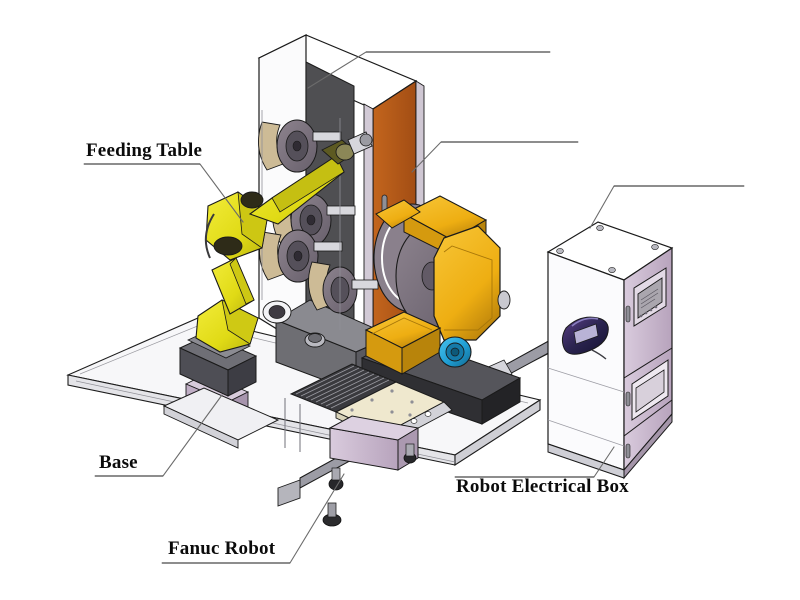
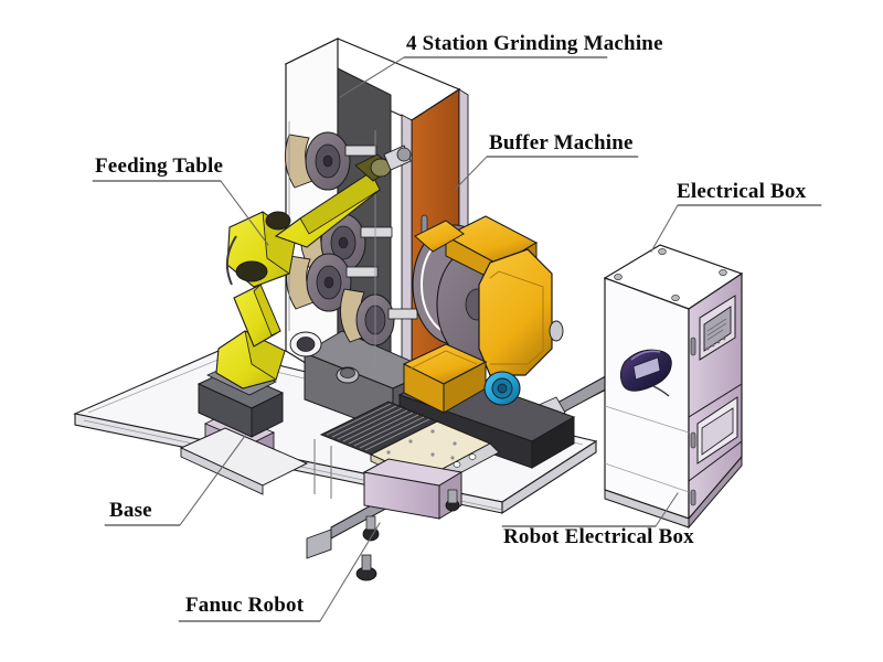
+ 4 Station Grinding Machine
+ Buffer Machine
+ Electrical Box
  Feeding Table
  Base
  Robot Electrical Box
  Fanuc Robot
